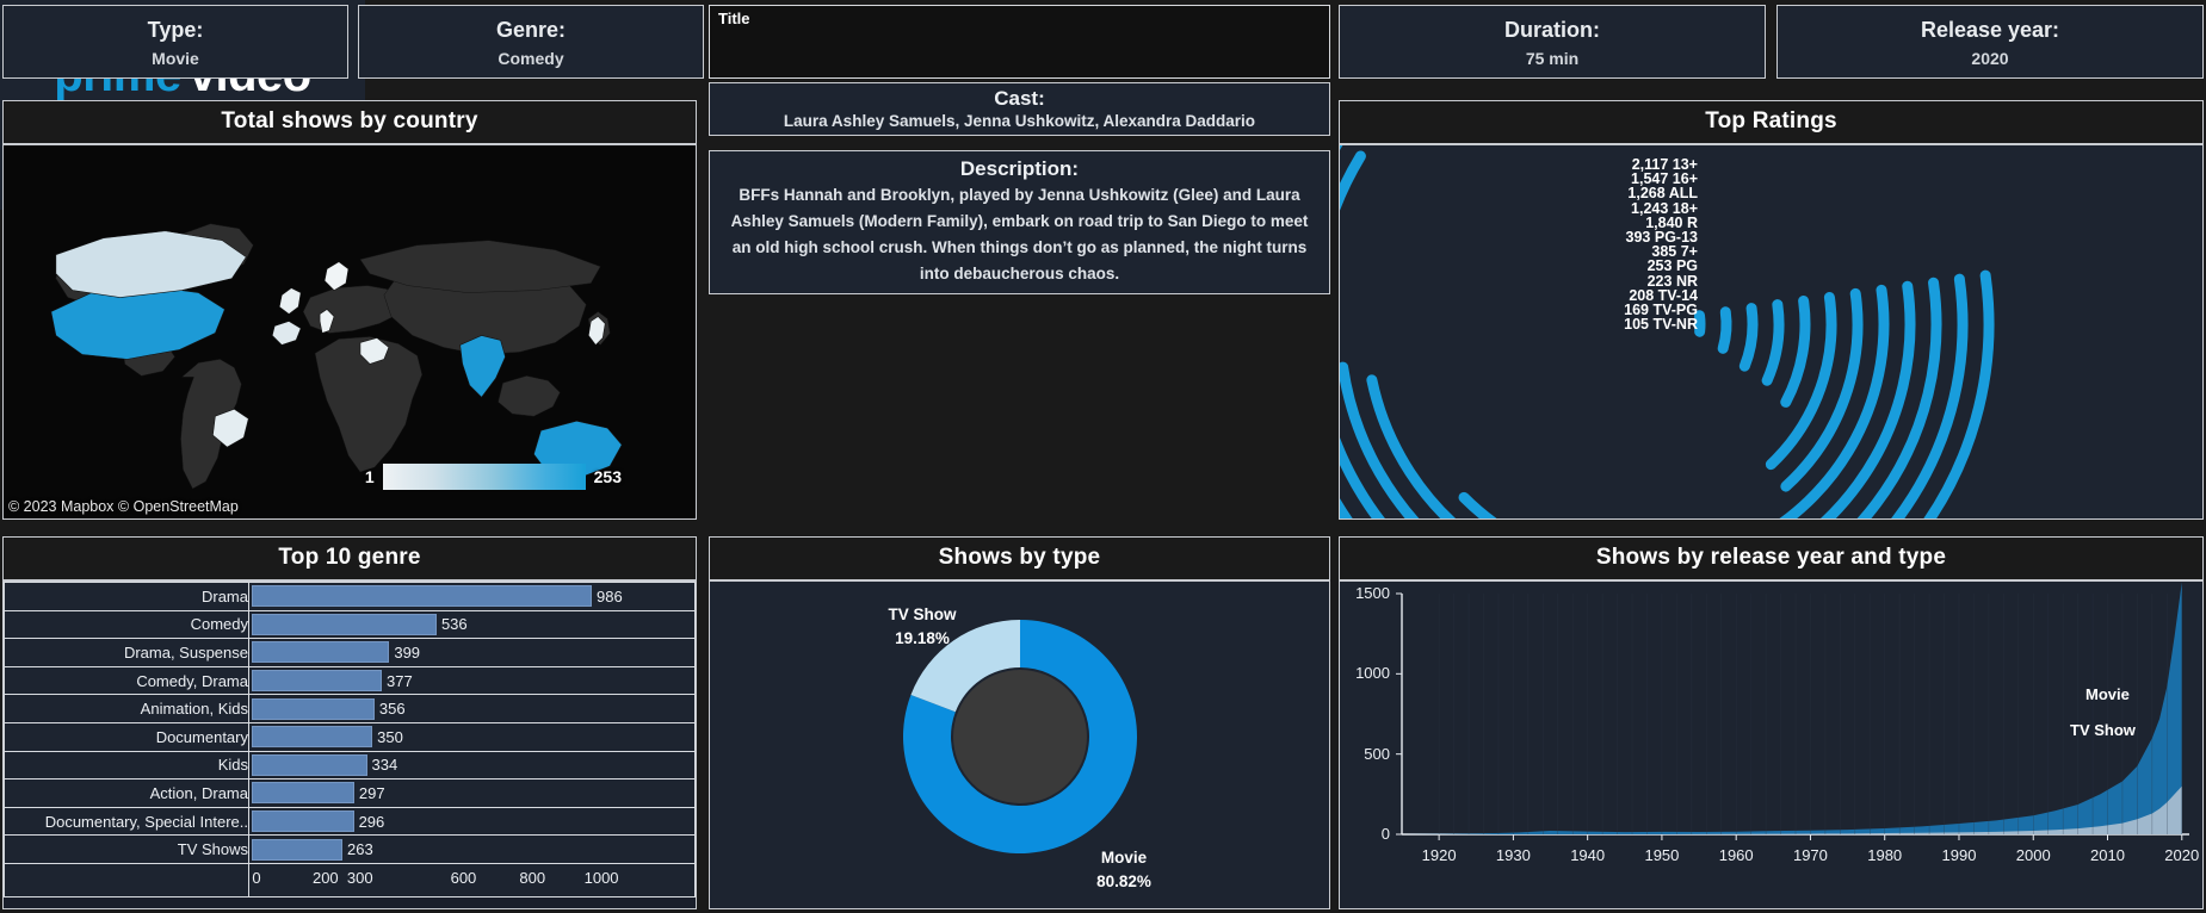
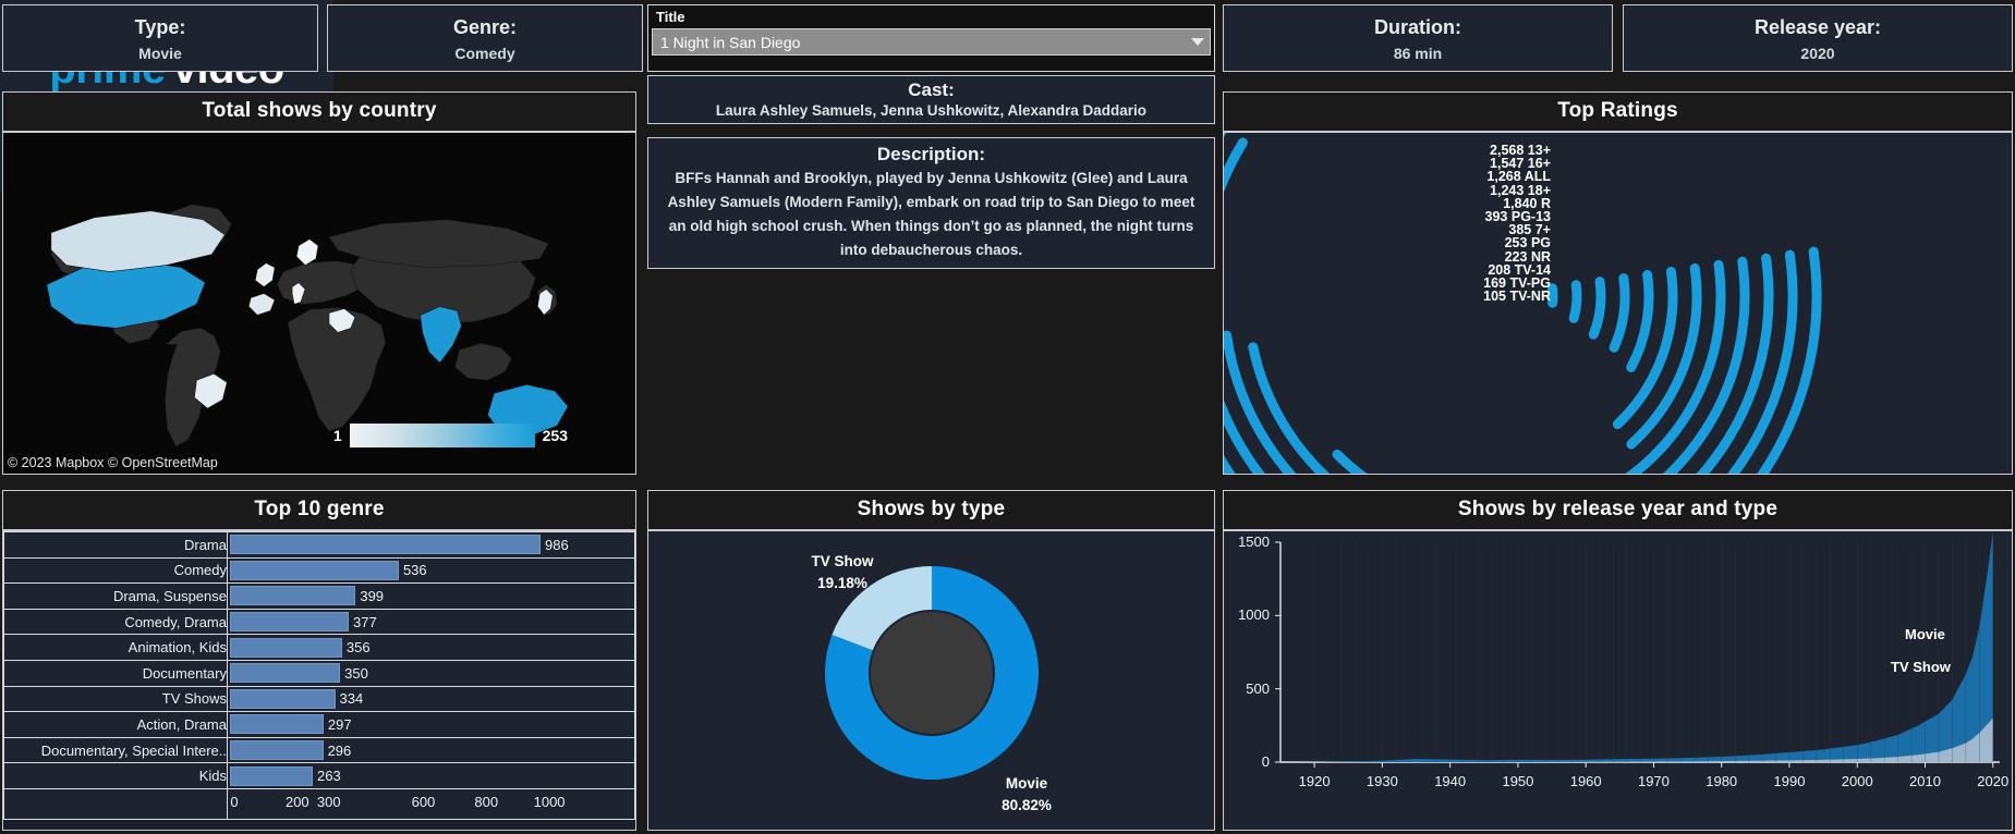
  Type:
  Movie
  Genre:
  Comedy
  Duration:
- 75 min
+ 86 min
  Release year:
  2020
  Title
+ 1 Night in San Diego
  Cast:
  Laura Ashley Samuels, Jenna Ushkowitz, Alexandra Daddario
  Description:
  BFFs Hannah and Brooklyn, played by Jenna Ushkowitz (Glee) and Laura Ashley Samuels (Modern Family), embark on road trip to San Diego to meet an old high school crush. When things don’t go as planned, the night turns into debaucherous chaos.
  Total shows by country
  1
  253
  © 2023 Mapbox © OpenStreetMap
  Top Ratings
- 2,117 13+
+ 2,568 13+
  1,547 16+
  1,268 ALL
  1,243 18+
  1,840 R
  393 PG-13
  385 7+
  253 PG
  223 NR
  208 TV-14
  169 TV-PG
  105 TV-NR
  Top 10 genre
  Drama	986
  Comedy	536
  Drama, Suspense	399
  Comedy, Drama	377
  Animation, Kids	356
  Documentary	350
- Kids	334
+ TV Shows	334
  Action, Drama	297
  Documentary, Special Intere..	296
- TV Shows	263
+ Kids	263
  	0 200 300 600 800 1000
  Shows by type
  TV Show
  19.18%
  Movie
  80.82%
  Shows by release year and type
  0
  500
  1000
  1500
  1920
  1930
  1940
  1950
  1960
  1970
  1980
  1990
  2000
  2010
  2020
  Movie
  TV Show
